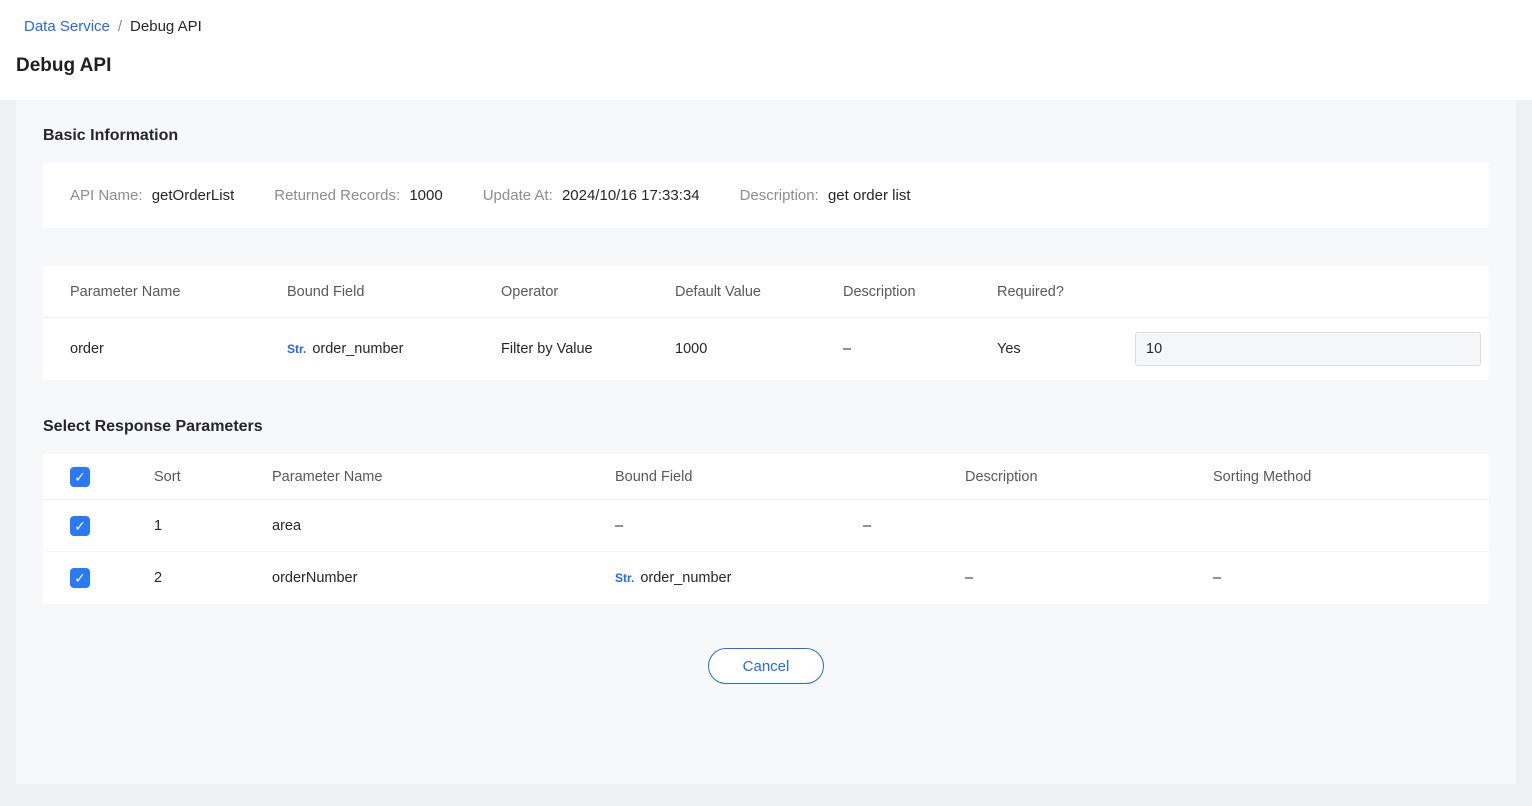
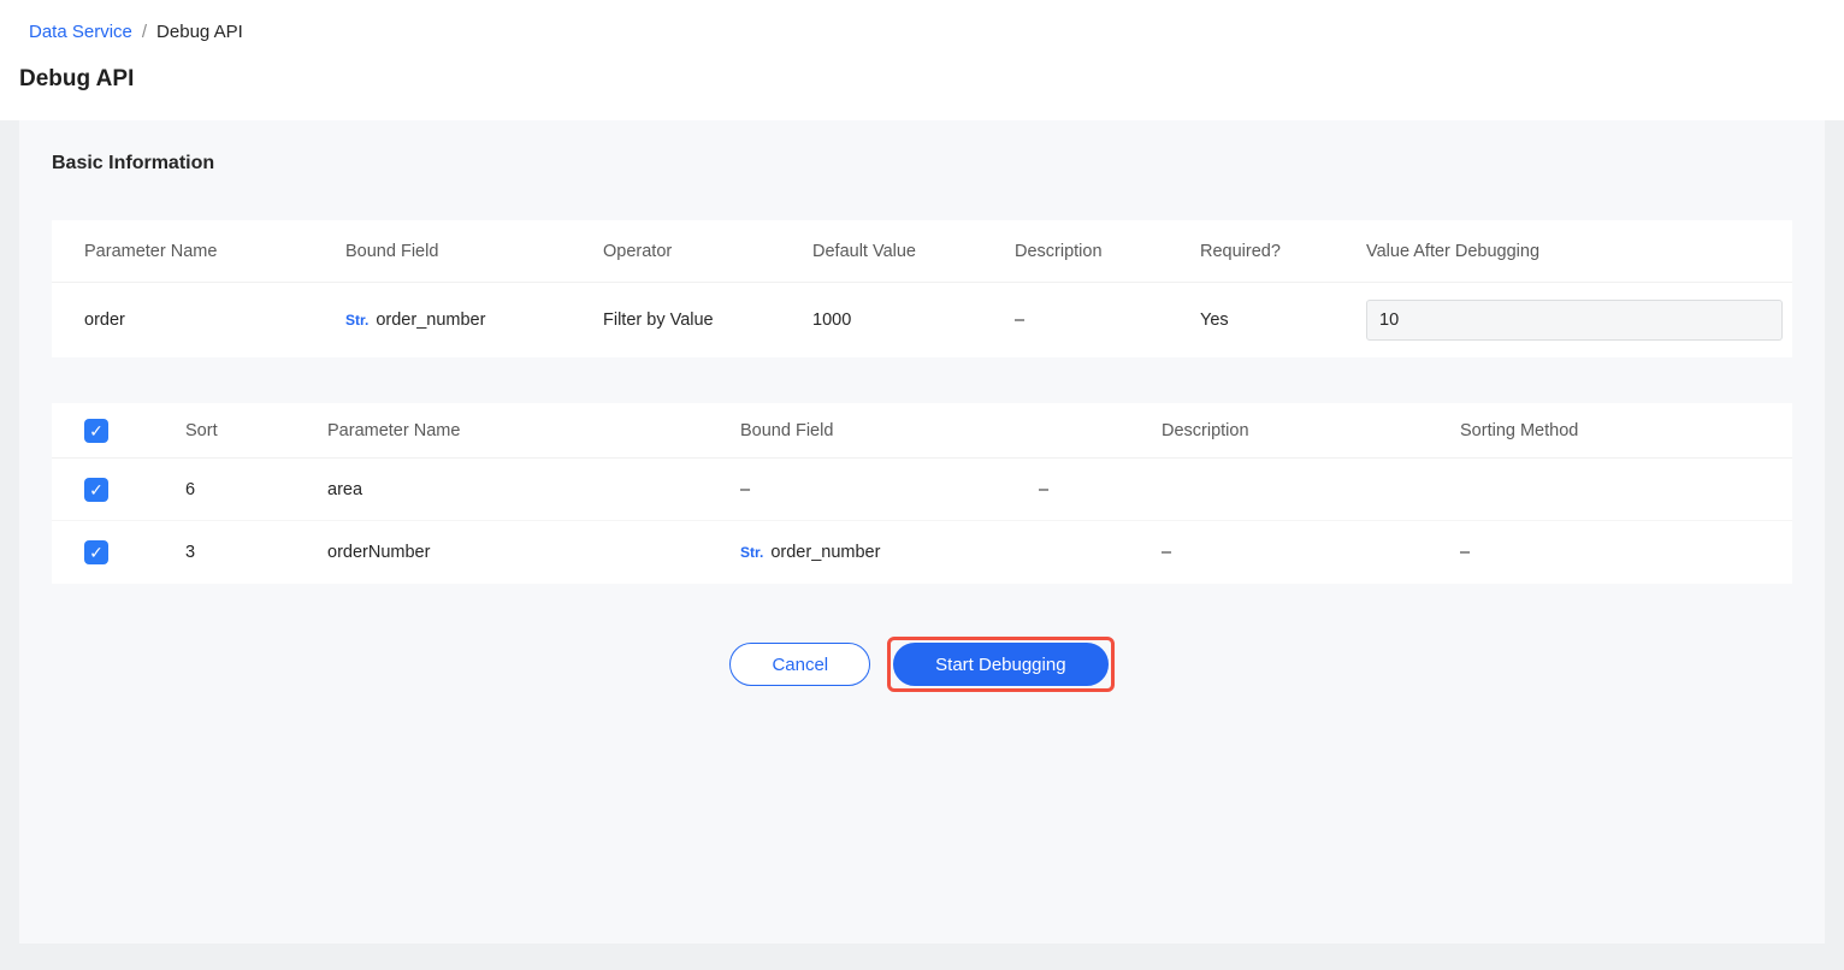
  Data Service
  /
  Debug API
  Debug API
  Basic Information
- API Name: getOrderList
- Returned Records: 1000
- Update At: 2024/10/16 17:33:34
- Description: get order list
  Parameter Name
  Bound Field
  Operator
  Default Value
  Description
  Required?
+ Value After Debugging
  order
  Str. order_number
  Filter by Value
  1000
  –
  Yes
  10
- Select Response Parameters
  Sort
  Parameter Name
  Bound Field
  Description
  Sorting Method
- 1
+ 6
  area
  –
  –
- 2
+ 3
  orderNumber
  Str. order_number
  –
  –
  Cancel
+ Start Debugging
